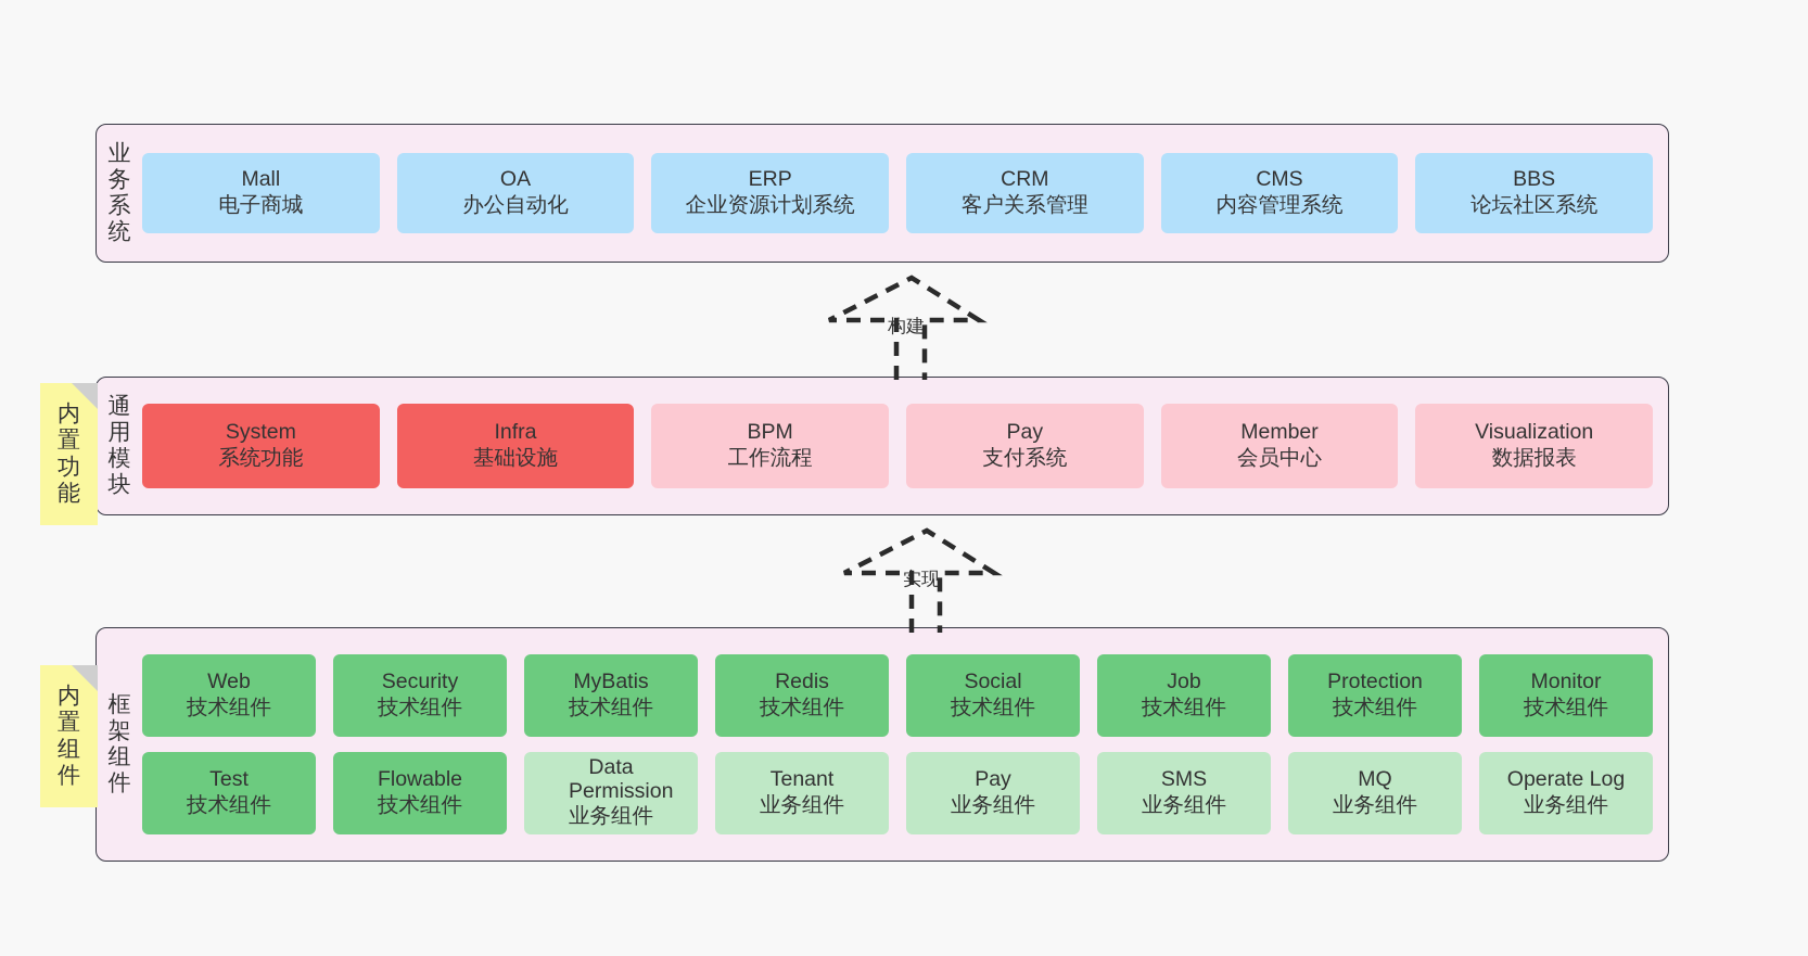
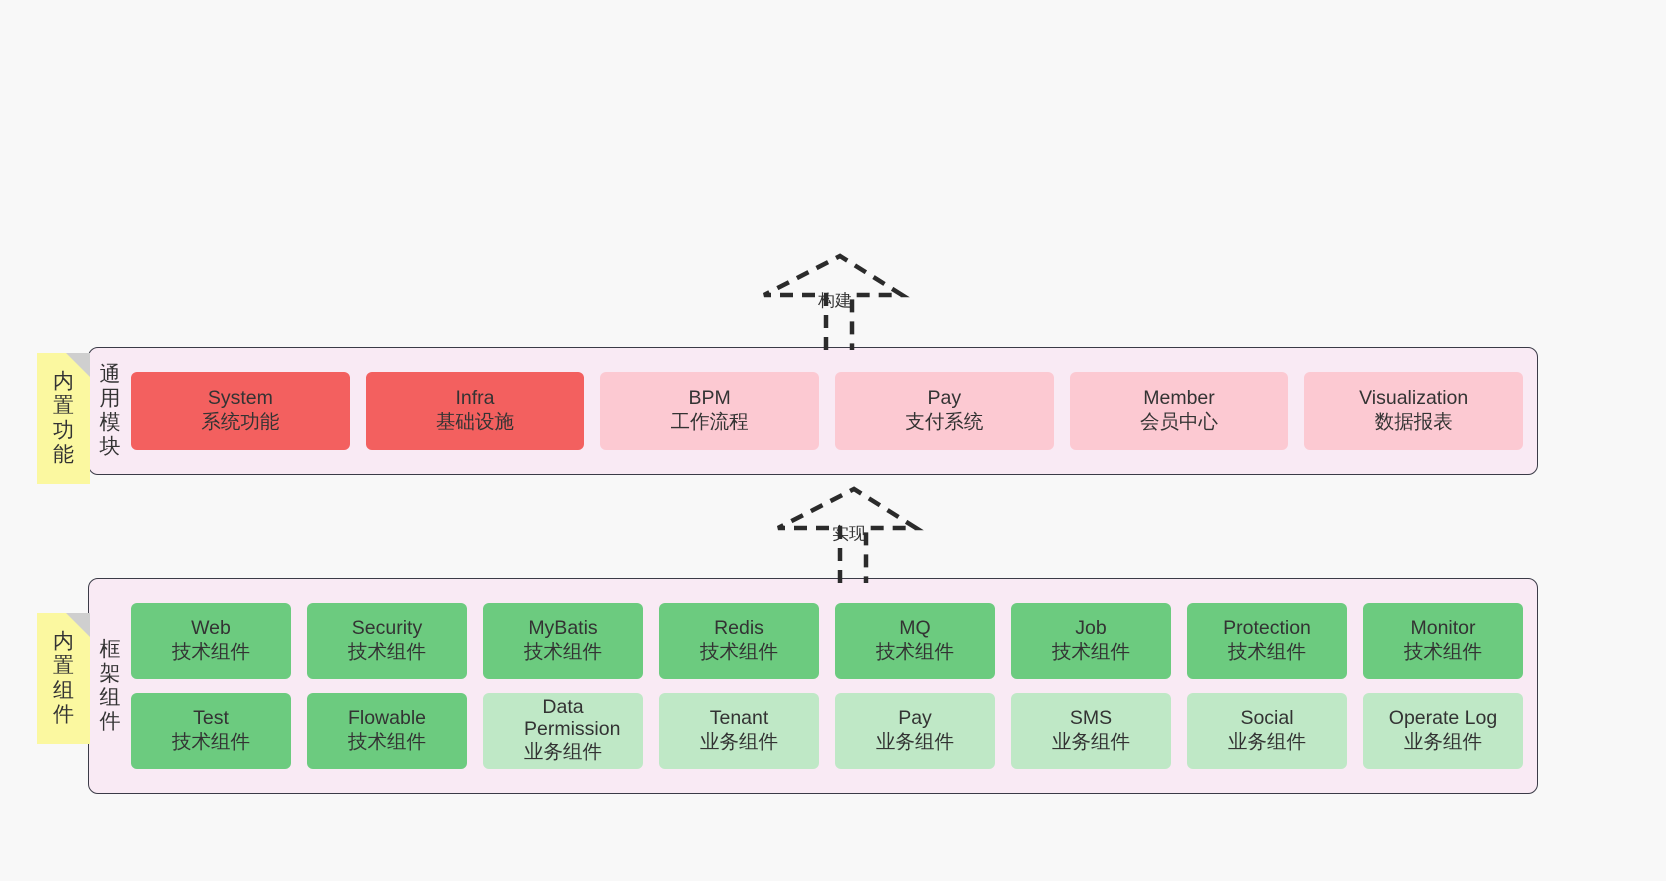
- 业
- 务
- 系
- 统
- Mall
- 电子商城
- OA
- 办公自动化
- ERP
- 企业资源计划系统
- CRM
- 客户关系管理
- CMS
- 内容管理系统
- BBS
- 论坛社区系统
  内
  置
  功
  能
  通
  用
  模
  块
  System
  系统功能
  Infra
  基础设施
  BPM
  工作流程
  Pay
  支付系统
  Member
  会员中心
  Visualization
  数据报表
  内
  置
  组
  件
  框
  架
  组
  件
  Web
  技术组件
  Security
  技术组件
  MyBatis
  技术组件
  Redis
  技术组件
- Social
+ MQ
  技术组件
  Job
  技术组件
  Protection
  技术组件
  Monitor
  技术组件
  Test
  技术组件
  Flowable
  技术组件
  Data Permission
  业务组件
  Tenant
  业务组件
  Pay
  业务组件
  SMS
  业务组件
- MQ
+ Social
  业务组件
  Operate Log
  业务组件
